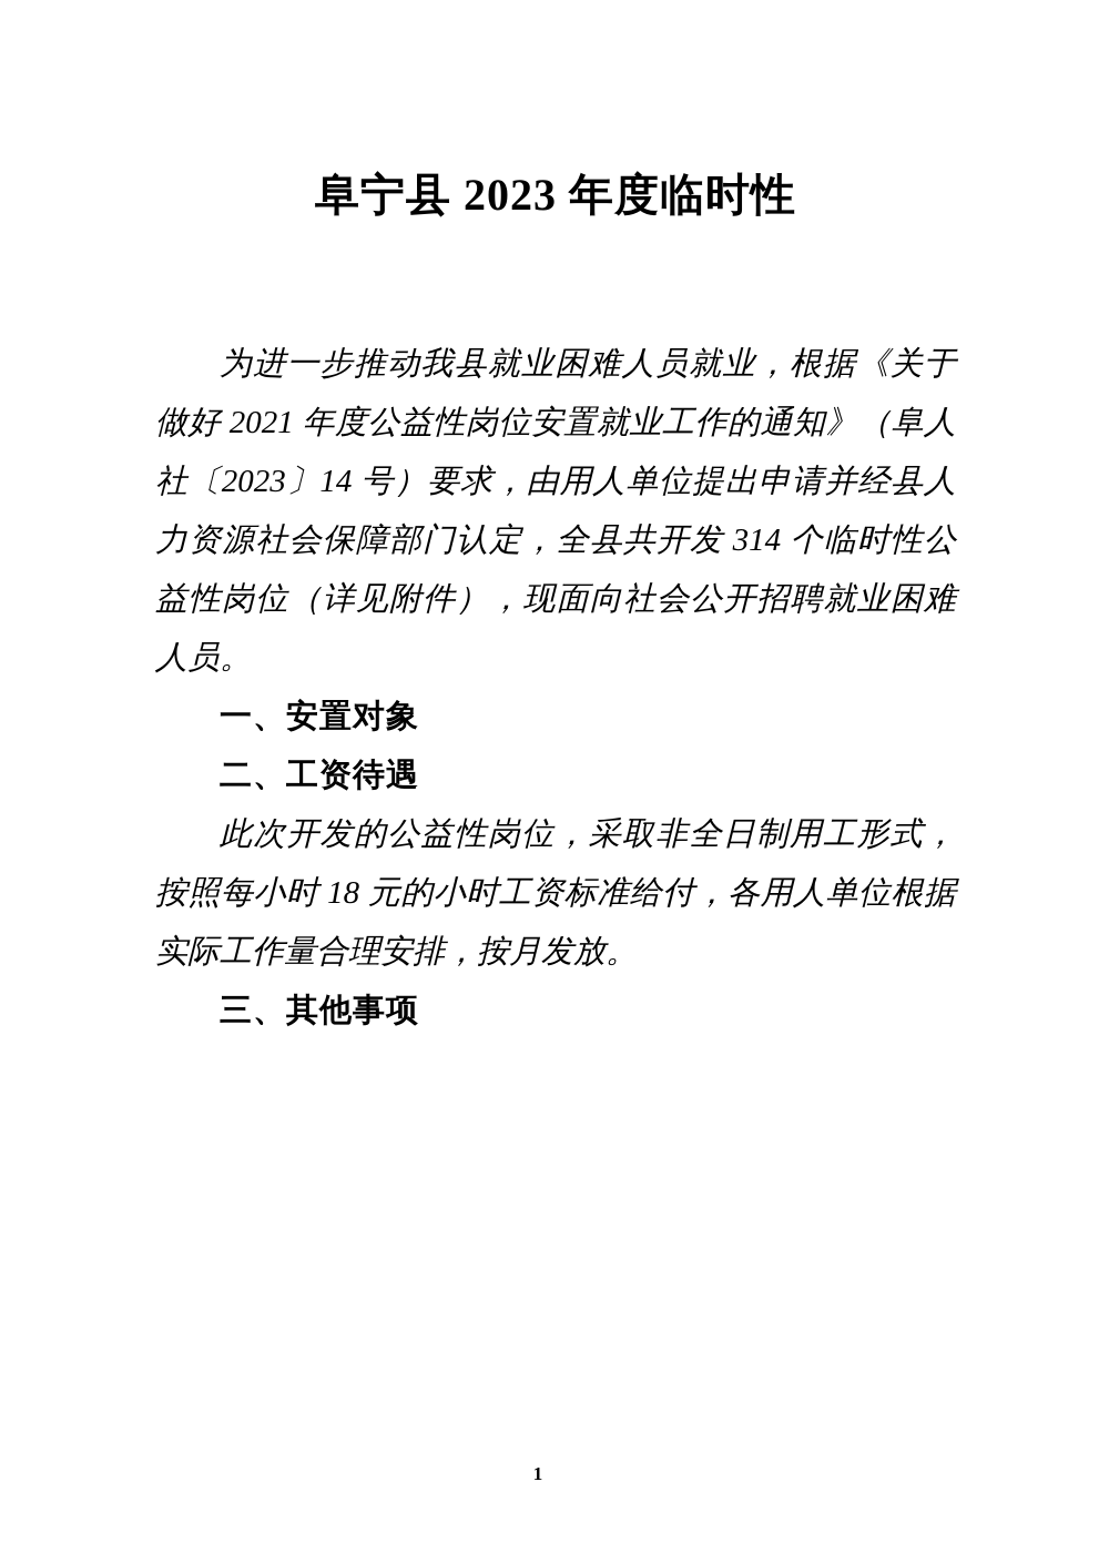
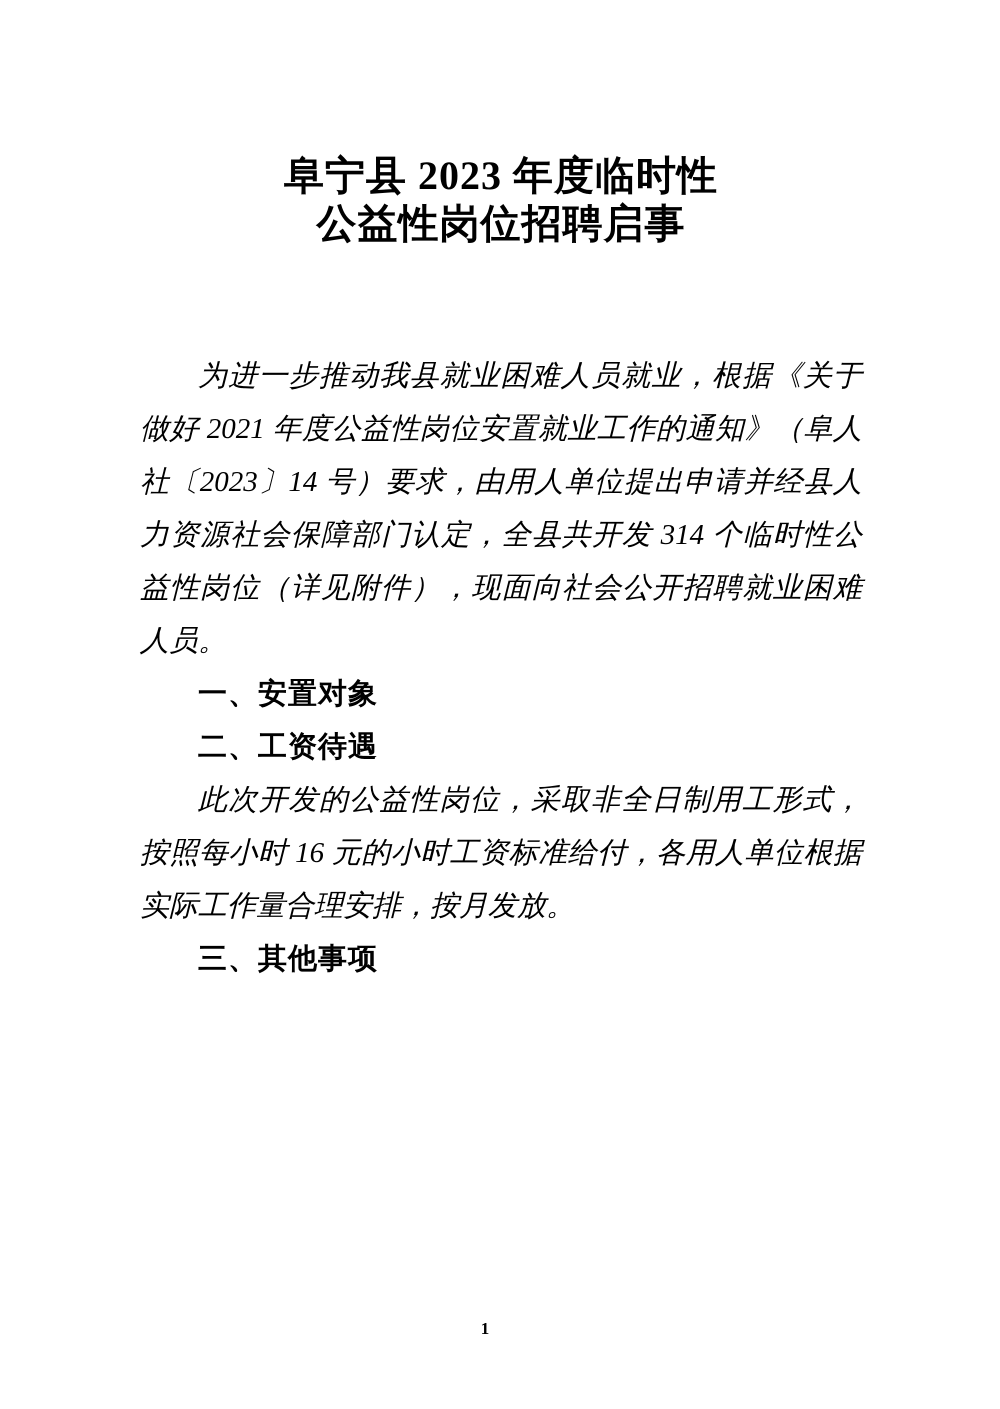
  阜宁县 2023 年度临时性
+ 公益性岗位招聘启事
  为进一步推动我县就业困难人员就业，根据《关于做好 2021 年度公益性岗位安置就业工作的通知》（阜人社〔2023〕14 号）要求，由用人单位提出申请并经县人力资源社会保障部门认定，全县共开发 314 个临时性公益性岗位（详见附件），现面向社会公开招聘就业困难人员。
  一、安置对象
  二、工资待遇
- 此次开发的公益性岗位，采取非全日制用工形式，按照每小时 18 元的小时工资标准给付，各用人单位根据实际工作量合理安排，按月发放。
+ 此次开发的公益性岗位，采取非全日制用工形式，按照每小时 16 元的小时工资标准给付，各用人单位根据实际工作量合理安排，按月发放。
  三、其他事项
  1
